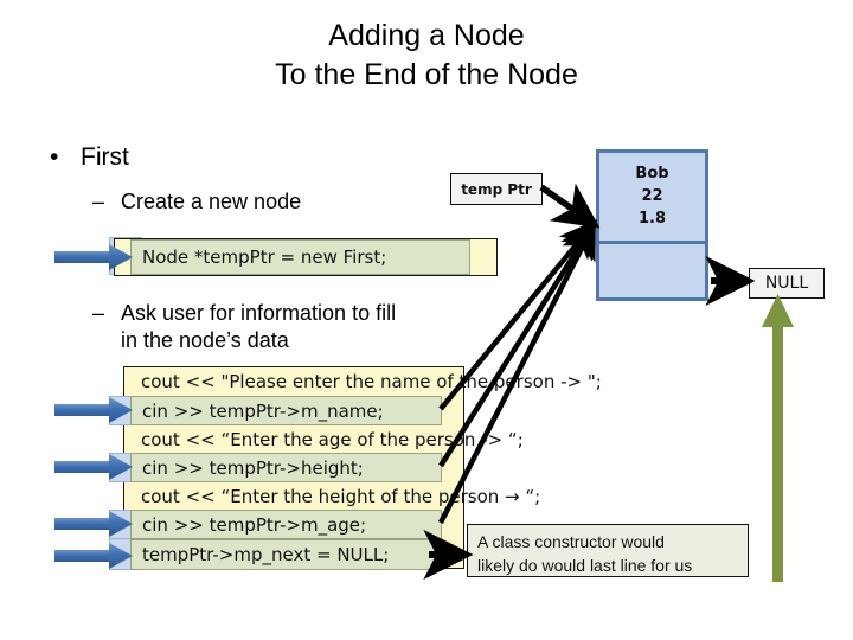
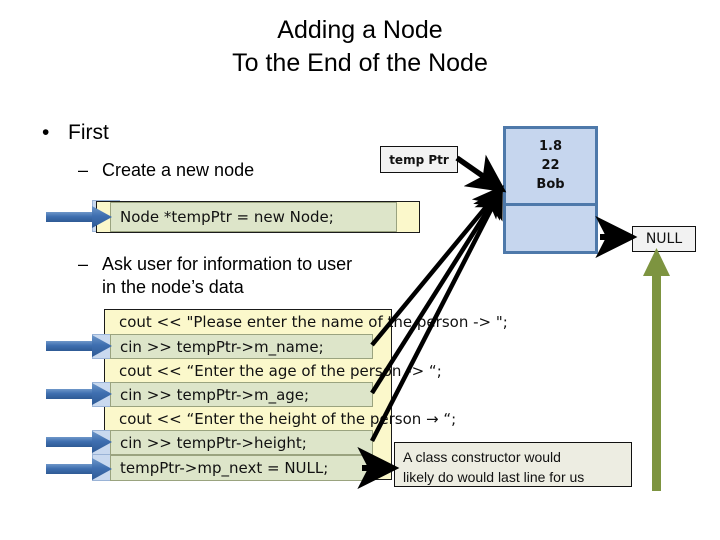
  Adding a Node
  To the End of the Node
  •
  First
  –
  Create a new node
- Node *tempPtr = new First;
+ Node *tempPtr = new Node;
  –
- Ask user for information to fill
+ Ask user for information to user
  in the node’s data
  cout << "Please enter the name ofhe prson ->
  cin >> tempPtr->m_name;
  cout << “Enter the age of the persn> “;
- cin >> tempPtr->height;
+ cin >> tempPtr->m_age;
  cout << “Enter the height of the prson → “;
- cin >> tempPtr->m_age;
+ cin >> tempPtr->height;
  tempPtr->mp_next = NULL;
  temp Ptr
- Bob
+ 1.8
  22
- 1.8
+ Bob
  NULL
  A class constructor would
  likely do would last line for us
